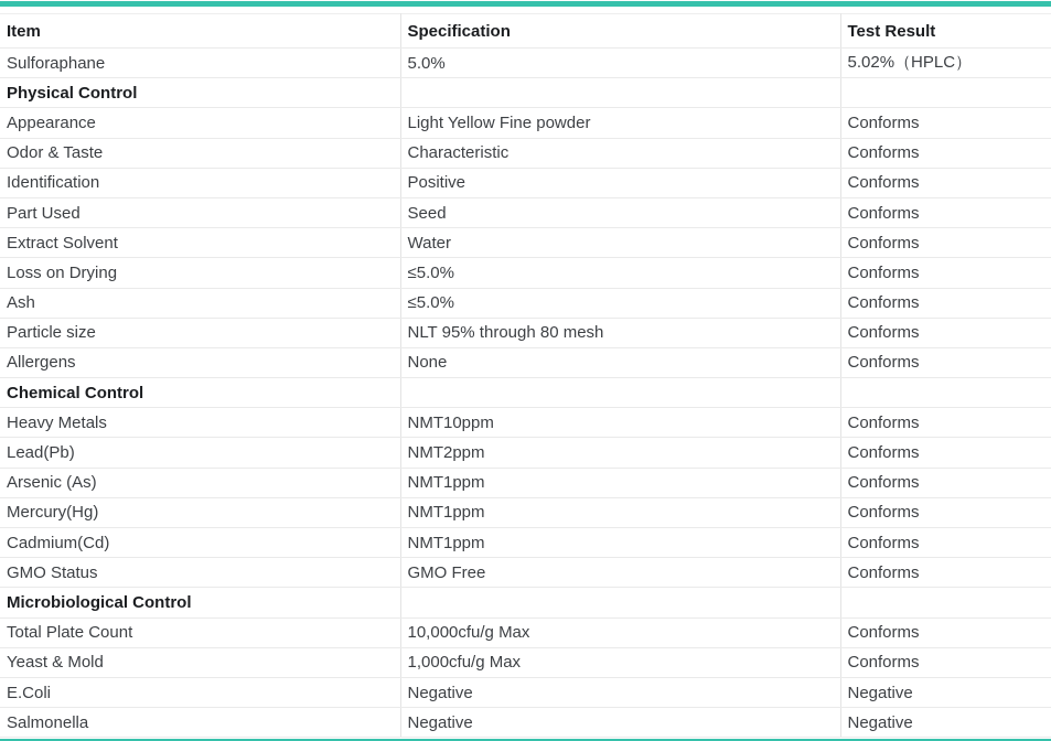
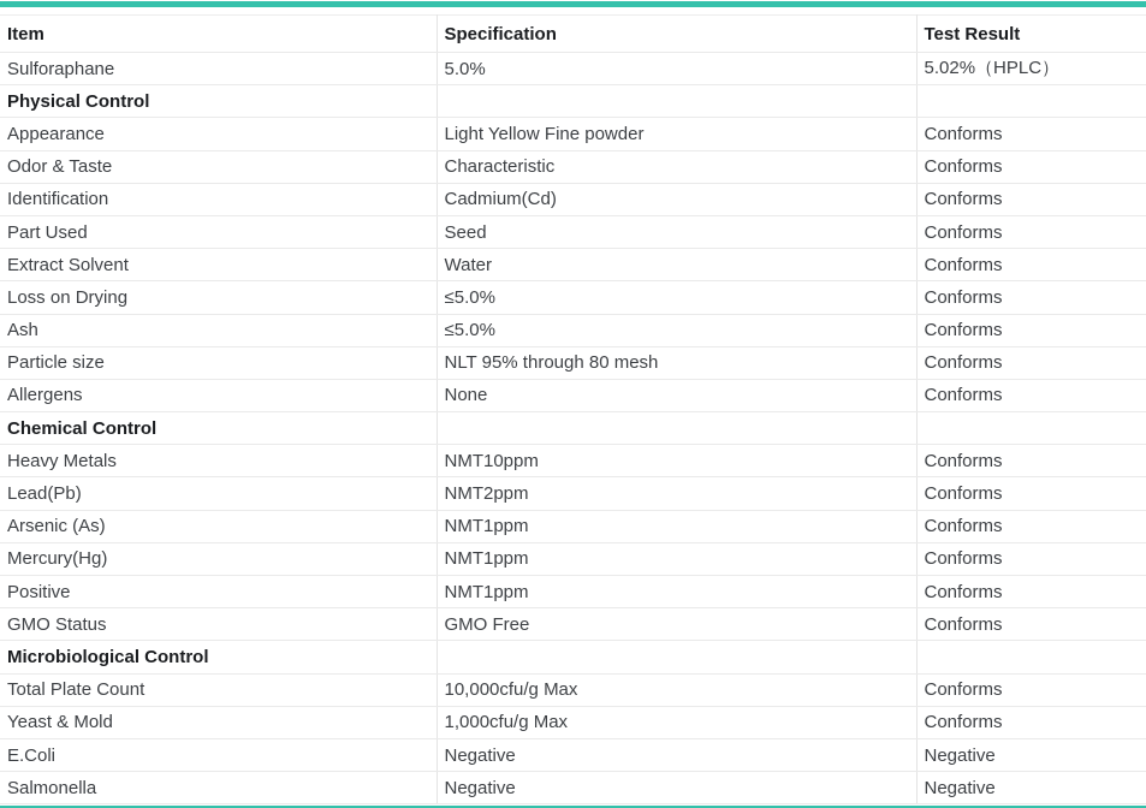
  Item	Specification	Test Result
  Sulforaphane	5.0%	5.02%（HPLC）
  Physical Control
  Appearance	Light Yellow Fine powder	Conforms
  Odor & Taste	Characteristic	Conforms
- Identification	Positive	Conforms
+ Identification	Cadmium(Cd)	Conforms
  Part Used	Seed	Conforms
  Extract Solvent	Water	Conforms
  Loss on Drying	≤5.0%	Conforms
  Ash	≤5.0%	Conforms
  Particle size	NLT 95% through 80 mesh	Conforms
  Allergens	None	Conforms
  Chemical Control
  Heavy Metals	NMT10ppm	Conforms
  Lead(Pb)	NMT2ppm	Conforms
  Arsenic (As)	NMT1ppm	Conforms
  Mercury(Hg)	NMT1ppm	Conforms
- Cadmium(Cd)	NMT1ppm	Conforms
+ Positive	NMT1ppm	Conforms
  GMO Status	GMO Free	Conforms
  Microbiological Control
  Total Plate Count	10,000cfu/g Max	Conforms
  Yeast & Mold	1,000cfu/g Max	Conforms
  E.Coli	Negative	Negative
  Salmonella	Negative	Negative
